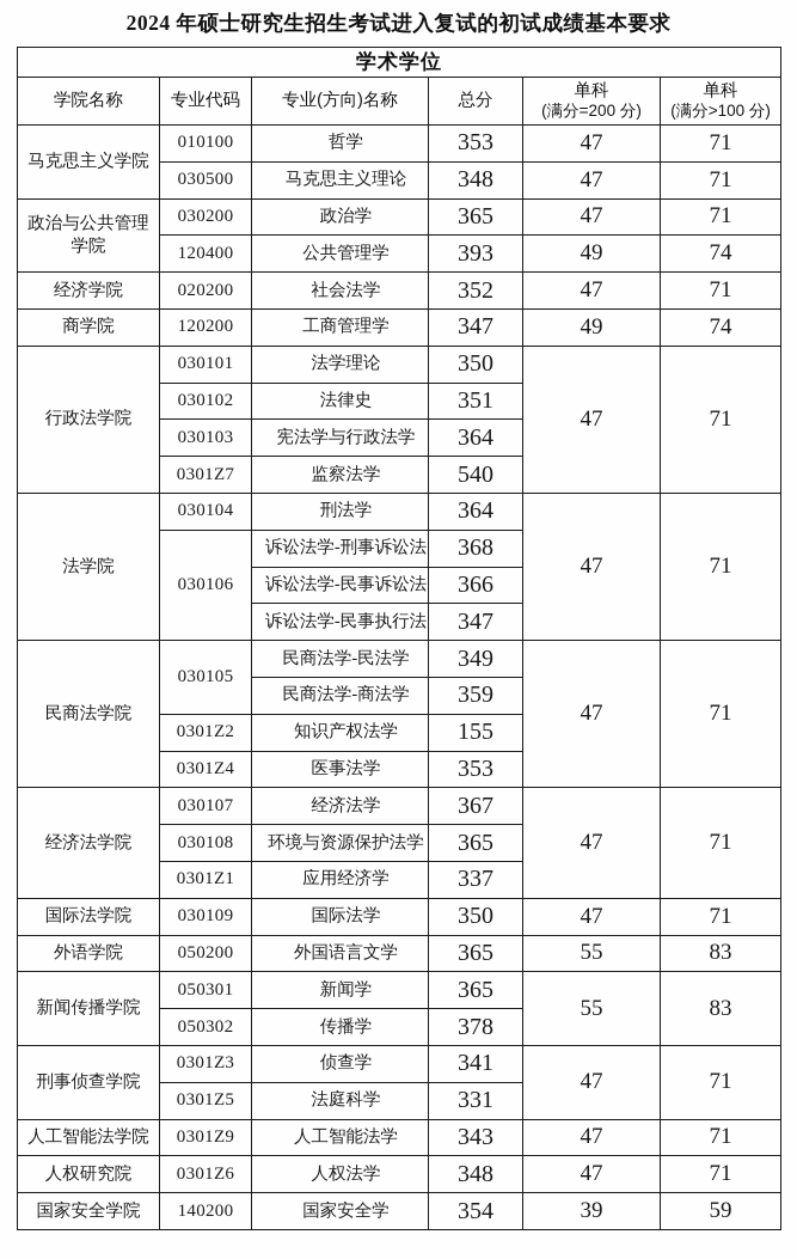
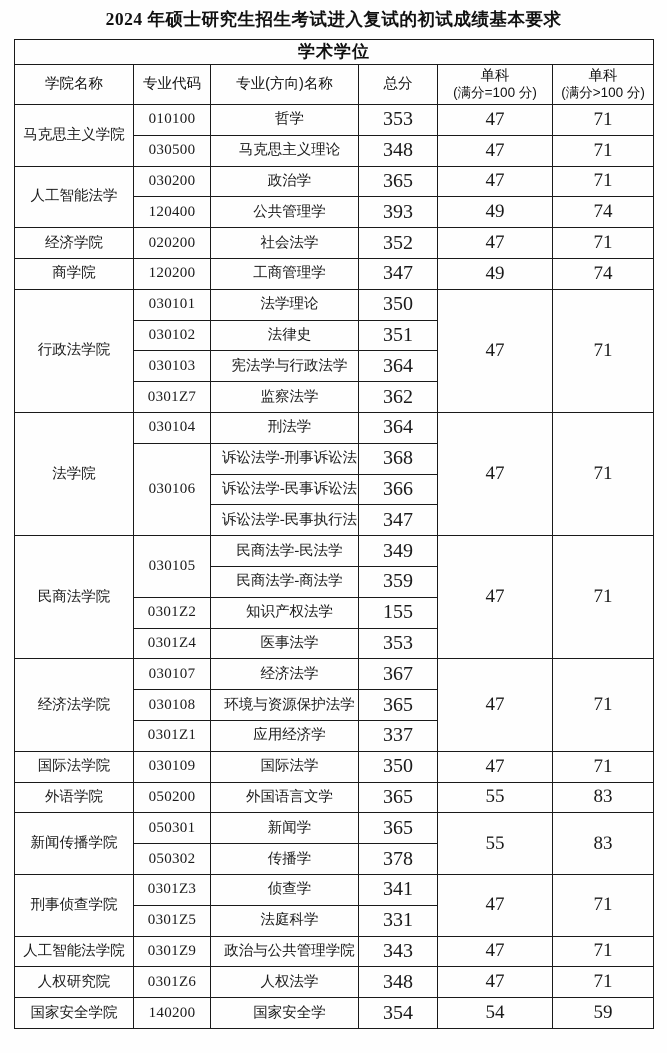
  2024 年硕士研究生招生考试进入复试的初试成绩基本要求
  学术学位
- 学院名称	专业代码	专业(方向)名称	总分	单科 (满分=200 分)	单科 (满分>100 分)
+ 学院名称	专业代码	专业(方向)名称	总分	单科 (满分=100 分)	单科 (满分>100 分)
  马克思主义学院	010100	哲学	353	47	71
  030500	马克思主义理论	348	47	71
- 政治与公共管理学院	030200	政治学	365	47	71
+ 人工智能法学	030200	政治学	365	47	71
  120400	公共管理学	393	49	74
  经济学院	020200	社会法学	352	47	71
  商学院	120200	工商管理学	347	49	74
  行政法学院	030101	法学理论	350	47	71
  030102	法律史	351
  030103	宪法学与行政法学	364
- 0301Z7	监察法学	540
+ 0301Z7	监察法学	362
  法学院	030104	刑法学	364	47	71
  030106	诉讼法学-刑事诉讼法	368
  诉讼法学-民事诉讼法	366
  诉讼法学-民事执行法	347
  民商法学院	030105	民商法学-民法学	349	47	71
  民商法学-商法学	359
  0301Z2	知识产权法学	155
  0301Z4	医事法学	353
  经济法学院	030107	经济法学	367	47	71
  030108	环境与资源保护法学	365
  0301Z1	应用经济学	337
  国际法学院	030109	国际法学	350	47	71
  外语学院	050200	外国语言文学	365	55	83
  新闻传播学院	050301	新闻学	365	55	83
  050302	传播学	378
  刑事侦查学院	0301Z3	侦查学	341	47	71
  0301Z5	法庭科学	331
- 人工智能法学院	0301Z9	人工智能法学	343	47	71
+ 人工智能法学院	0301Z9	政治与公共管理学院	343	47	71
  人权研究院	0301Z6	人权法学	348	47	71
- 国家安全学院	140200	国家安全学	354	39	59
+ 国家安全学院	140200	国家安全学	354	54	59
